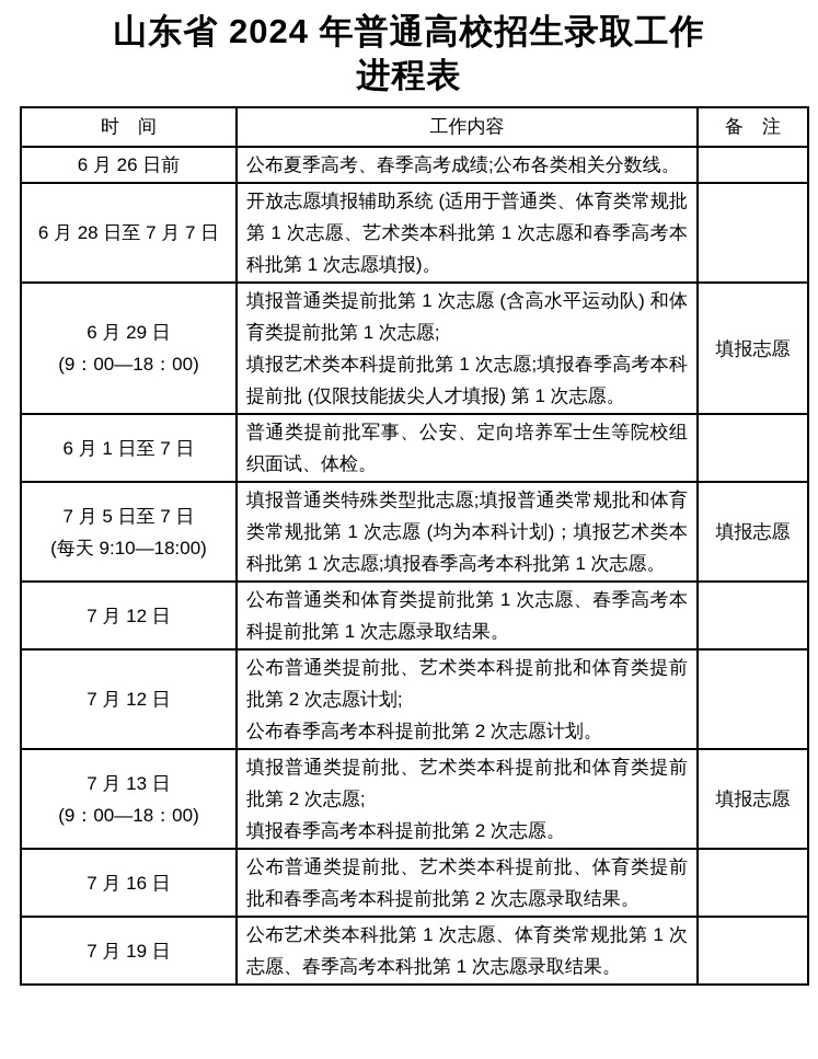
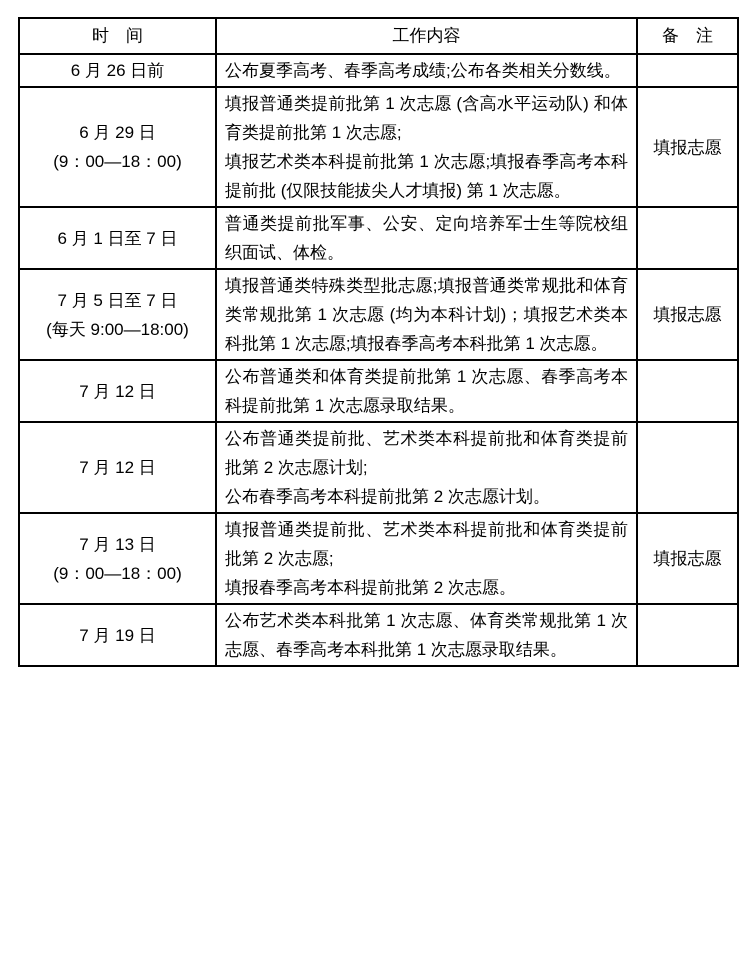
- 山东省 2024 年普通高校招生录取工作
- 进程表
  时 间	工作内容	备 注
  6 月 26 日前	公布夏季高考、春季高考成绩;公布各类相关分数线。
- 6 月 28 日至 7 月 7 日	开放志愿填报辅助系统 (适用于普通类、体育类常规批第 1 次志愿、艺术类本科批第 1 次志愿和春季高考本科批第 1 次志愿填报)。
  6 月 29 日(9：00—18：00)	填报普通类提前批第 1 次志愿 (含高水平运动队) 和体育类提前批第 1 次志愿;填报艺术类本科提前批第 1 次志愿;填报春季高考本科提前批 (仅限技能拔尖人才填报) 第 1 次志愿。	填报志愿
  6 月 1 日至 7 日	普通类提前批军事、公安、定向培养军士生等院校组织面试、体检。
- 7 月 5 日至 7 日(每天 9:10—18:00)	填报普通类特殊类型批志愿;填报普通类常规批和体育类常规批第 1 次志愿 (均为本科计划)；填报艺术类本科批第 1 次志愿;填报春季高考本科批第 1 次志愿。	填报志愿
+ 7 月 5 日至 7 日(每天 9:00—18:00)	填报普通类特殊类型批志愿;填报普通类常规批和体育类常规批第 1 次志愿 (均为本科计划)；填报艺术类本科批第 1 次志愿;填报春季高考本科批第 1 次志愿。	填报志愿
  7 月 12 日	公布普通类和体育类提前批第 1 次志愿、春季高考本科提前批第 1 次志愿录取结果。
  7 月 12 日	公布普通类提前批、艺术类本科提前批和体育类提前批第 2 次志愿计划;公布春季高考本科提前批第 2 次志愿计划。
  7 月 13 日(9：00—18：00)	填报普通类提前批、艺术类本科提前批和体育类提前批第 2 次志愿;填报春季高考本科提前批第 2 次志愿。	填报志愿
- 7 月 16 日	公布普通类提前批、艺术类本科提前批、体育类提前批和春季高考本科提前批第 2 次志愿录取结果。
  7 月 19 日	公布艺术类本科批第 1 次志愿、体育类常规批第 1 次志愿、春季高考本科批第 1 次志愿录取结果。
